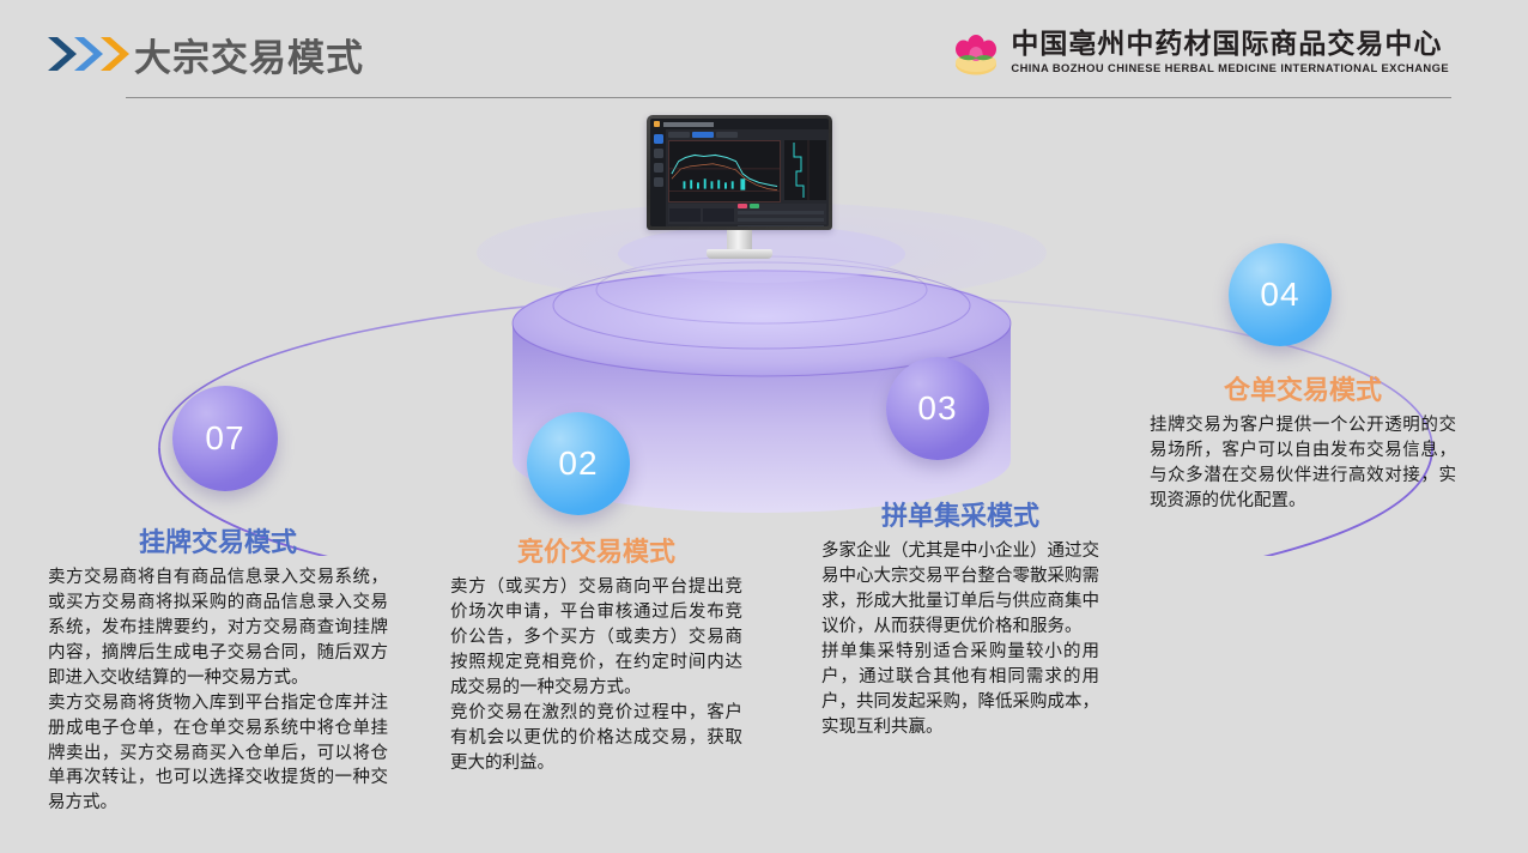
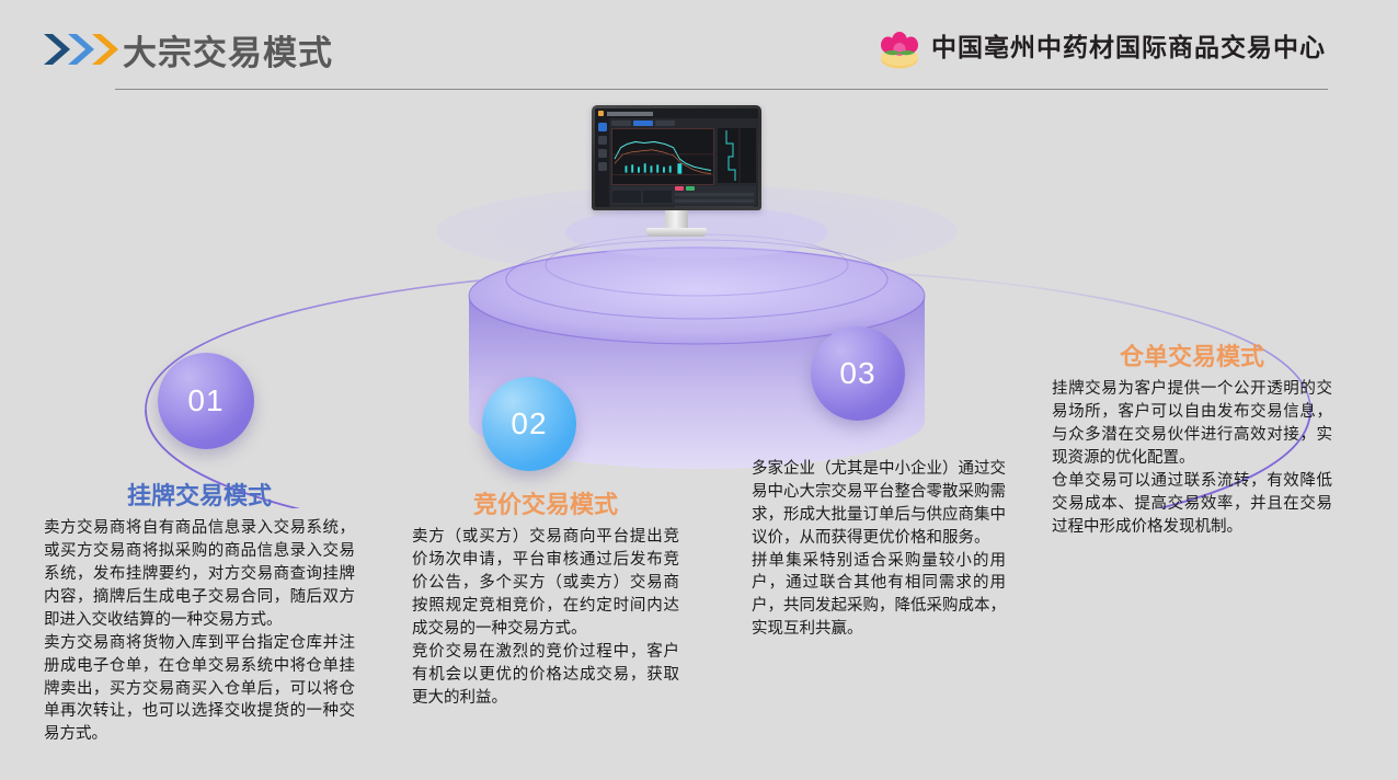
  大宗交易模式
  中国亳州中药材国际商品交易中心
- CHINA BOZHOU CHINESE HERBAL MEDICINE INTERNATIONAL EXCHANGE
- 07
+ 01
  02
  03
- 04
  挂牌交易模式
  卖方交易商将自有商品信息录入交易系统，或买方交易商将拟采购的商品信息录入交易系统，发布挂牌要约，对方交易商查询挂牌内容，摘牌后生成电子交易合同，随后双方即进入交收结算的一种交易方式。
  卖方交易商将货物入库到平台指定仓库并注册成电子仓单，在仓单交易系统中将仓单挂牌卖出，买方交易商买入仓单后，可以将仓单再次转让，也可以选择交收提货的一种交易方式。
  竞价交易模式
  卖方（或买方）交易商向平台提出竞价场次申请，平台审核通过后发布竞价公告，多个买方（或卖方）交易商按照规定竞相竞价，在约定时间内达成交易的一种交易方式。
  竞价交易在激烈的竞价过程中，客户有机会以更优的价格达成交易，获取更大的利益。
- 拼单集采模式
  多家企业（尤其是中小企业）通过交易中心大宗交易平台整合零散采购需求，形成大批量订单后与供应商集中议价，从而获得更优价格和服务。
  拼单集采特别适合采购量较小的用户，通过联合其他有相同需求的用户，共同发起采购，降低采购成本，实现互利共赢。
  仓单交易模式
  挂牌交易为客户提供一个公开透明的交易场所，客户可以自由发布交易信息，与众多潜在交易伙伴进行高效对接，实现资源的优化配置。
+ 仓单交易可以通过联系流转，有效降低交易成本、提高交易效率，并且在交易过程中形成价格发现机制。
